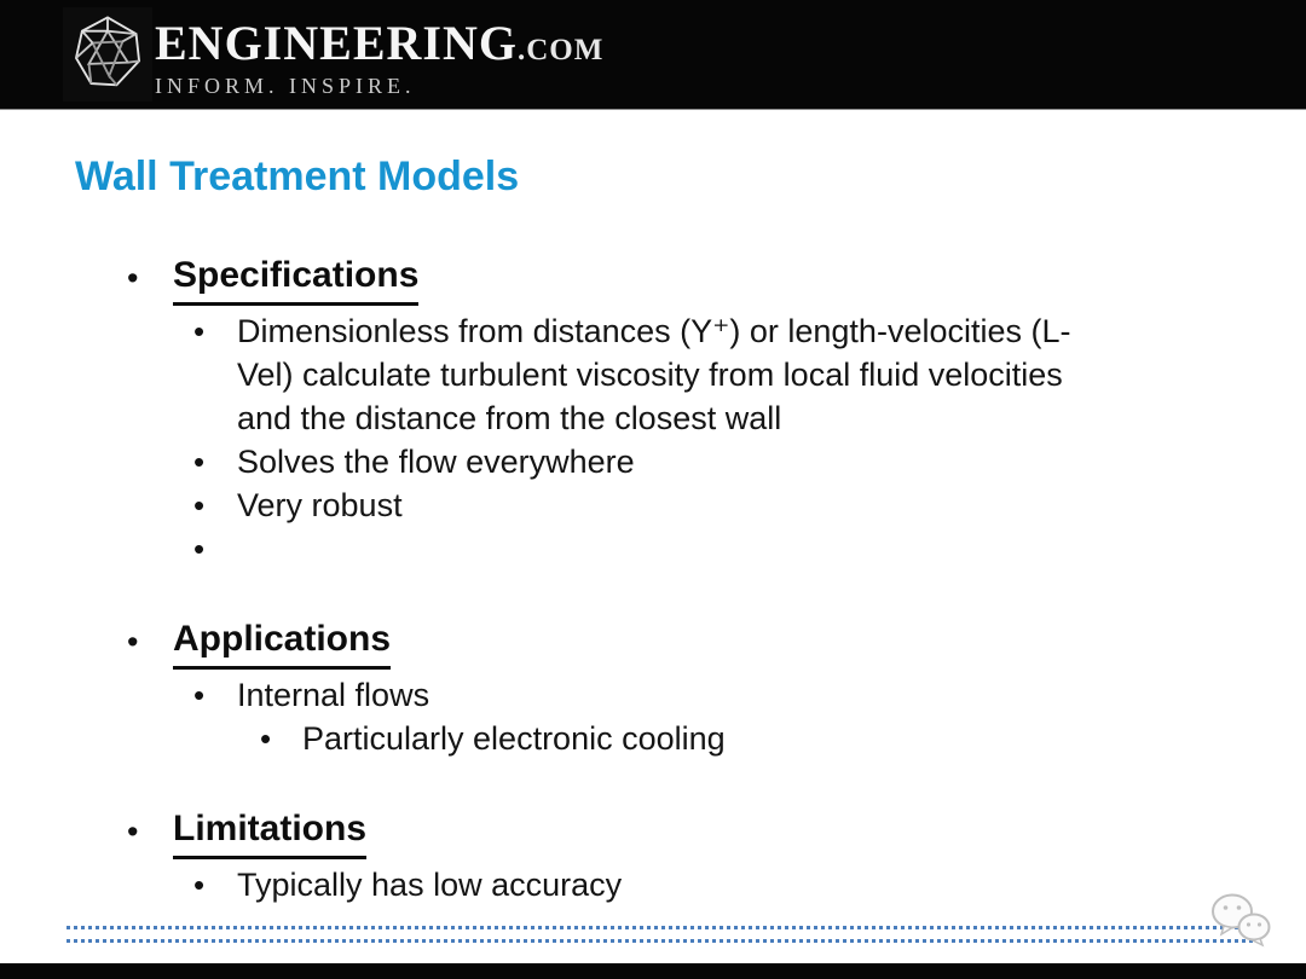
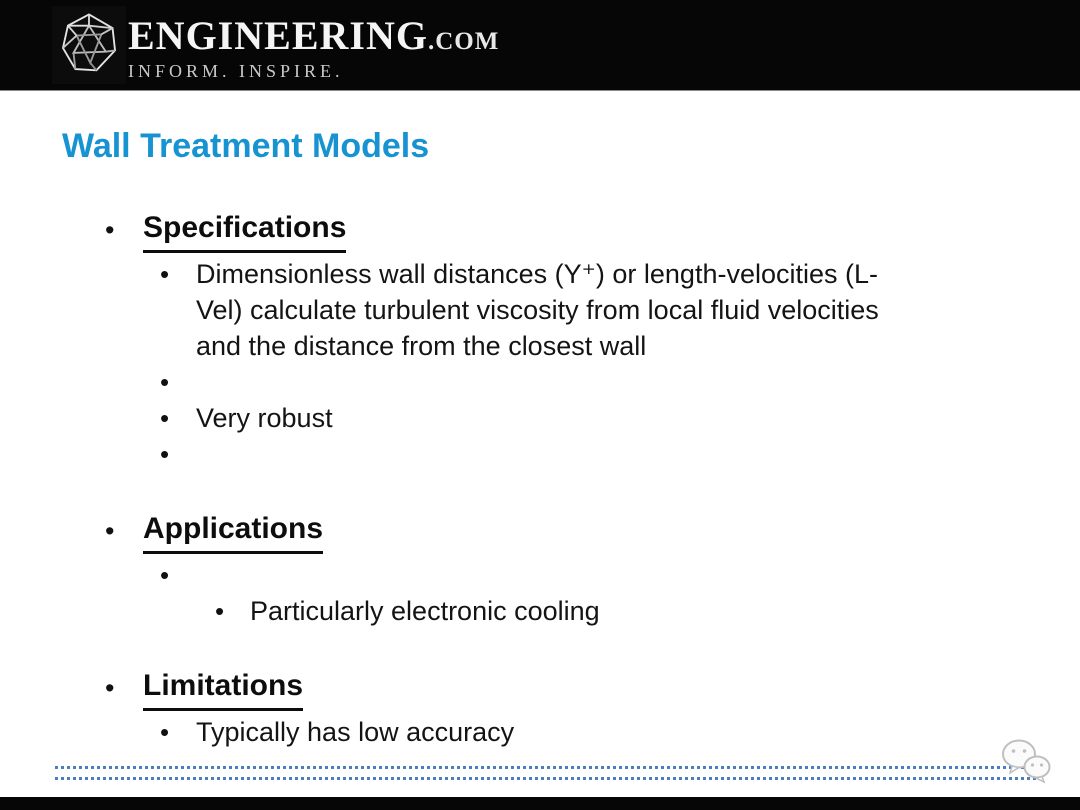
  ENGINEERING.COM
  INFORM. INSPIRE.
  Wall Treatment Models
  •
  Specifications
  •
- Dimensionless from distances (Y⁺) or length-velocities (L-Vel) calculate turbulent viscosity from local fluid velocities and the distance from the closest wall
+ Dimensionless wall distances (Y⁺) or length-velocities (L-Vel) calculate turbulent viscosity from local fluid velocities and the distance from the closest wall
  •
- Solves the flow everywhere
  •
  Very robust
  •
  •
  Applications
  •
- Internal flows
  •
  Particularly electronic cooling
  •
  Limitations
  •
  Typically has low accuracy
